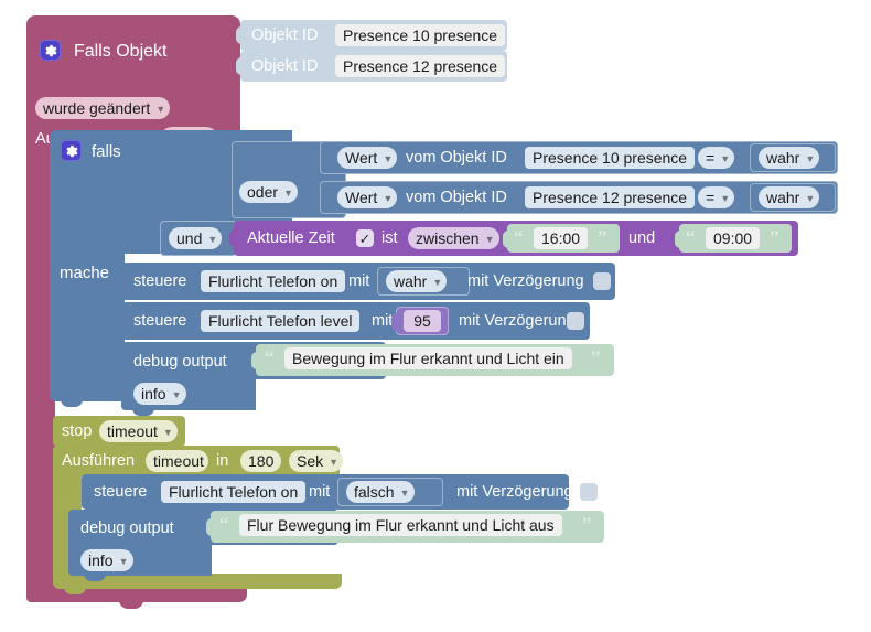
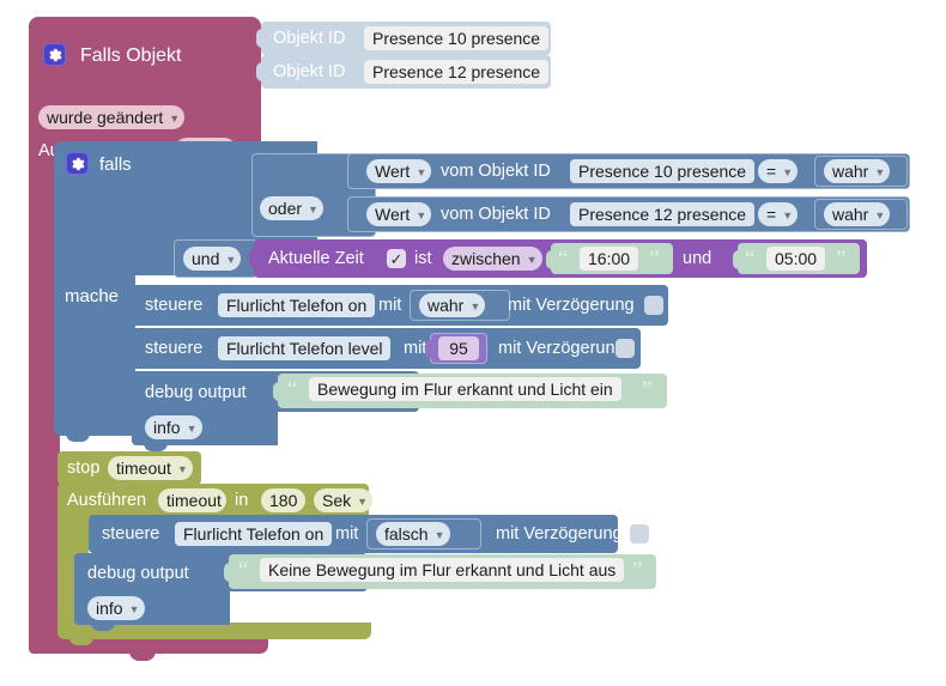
  Falls Objekt
  wurde geändert
  ▼
  Objekt ID
  Presence 10 presence
  Objekt ID
  Presence 12 presence
  falls
  mache
  oder
  ▼
  Wert
  ▼
  vom Objekt ID
  Presence 10 presence
  =
  ▼
  wahr
  ▼
  Wert
  ▼
  vom Objekt ID
  Presence 12 presence
  =
  ▼
  wahr
  ▼
  und
  ▼
  Aktuelle Zeit
  ✓
  ist
  zwischen
  ▼
  “
  16:00
  ”
  und
  “
- 09:00
+ 05:00
  ”
  steuere
  Flurlicht Telefon on
  mit
  wahr
  ▼
  mit Verzögerung
  steuere
  Flurlicht Telefon level
  95
  mit Verzögerun
  debug output
  info
  ▼
  “
  Bewegung im Flur erkannt und Licht ein
  ”
  stop
  timeout
  ▼
  Ausführen
  timeout
  in
  180
  Sek
  ▼
  steuere
  Flurlicht Telefon on
  mit
  falsch
  ▼
  mit Verzögerung
  debug output
  info
  ▼
  “
- Flur Bewegung im Flur erkannt und Licht aus
+ Keine Bewegung im Flur erkannt und Licht aus
  ”
